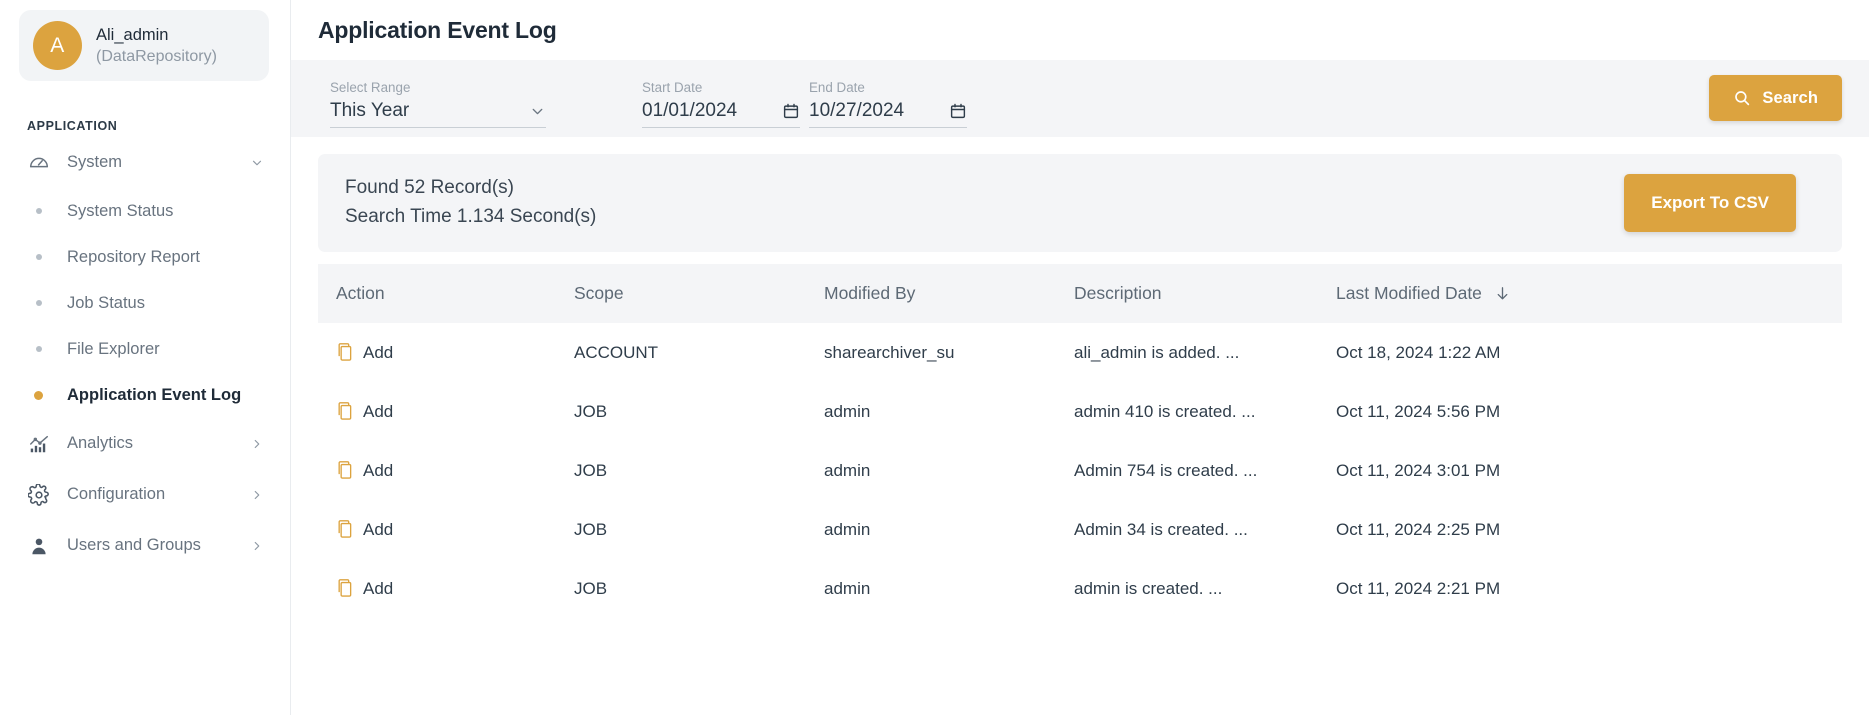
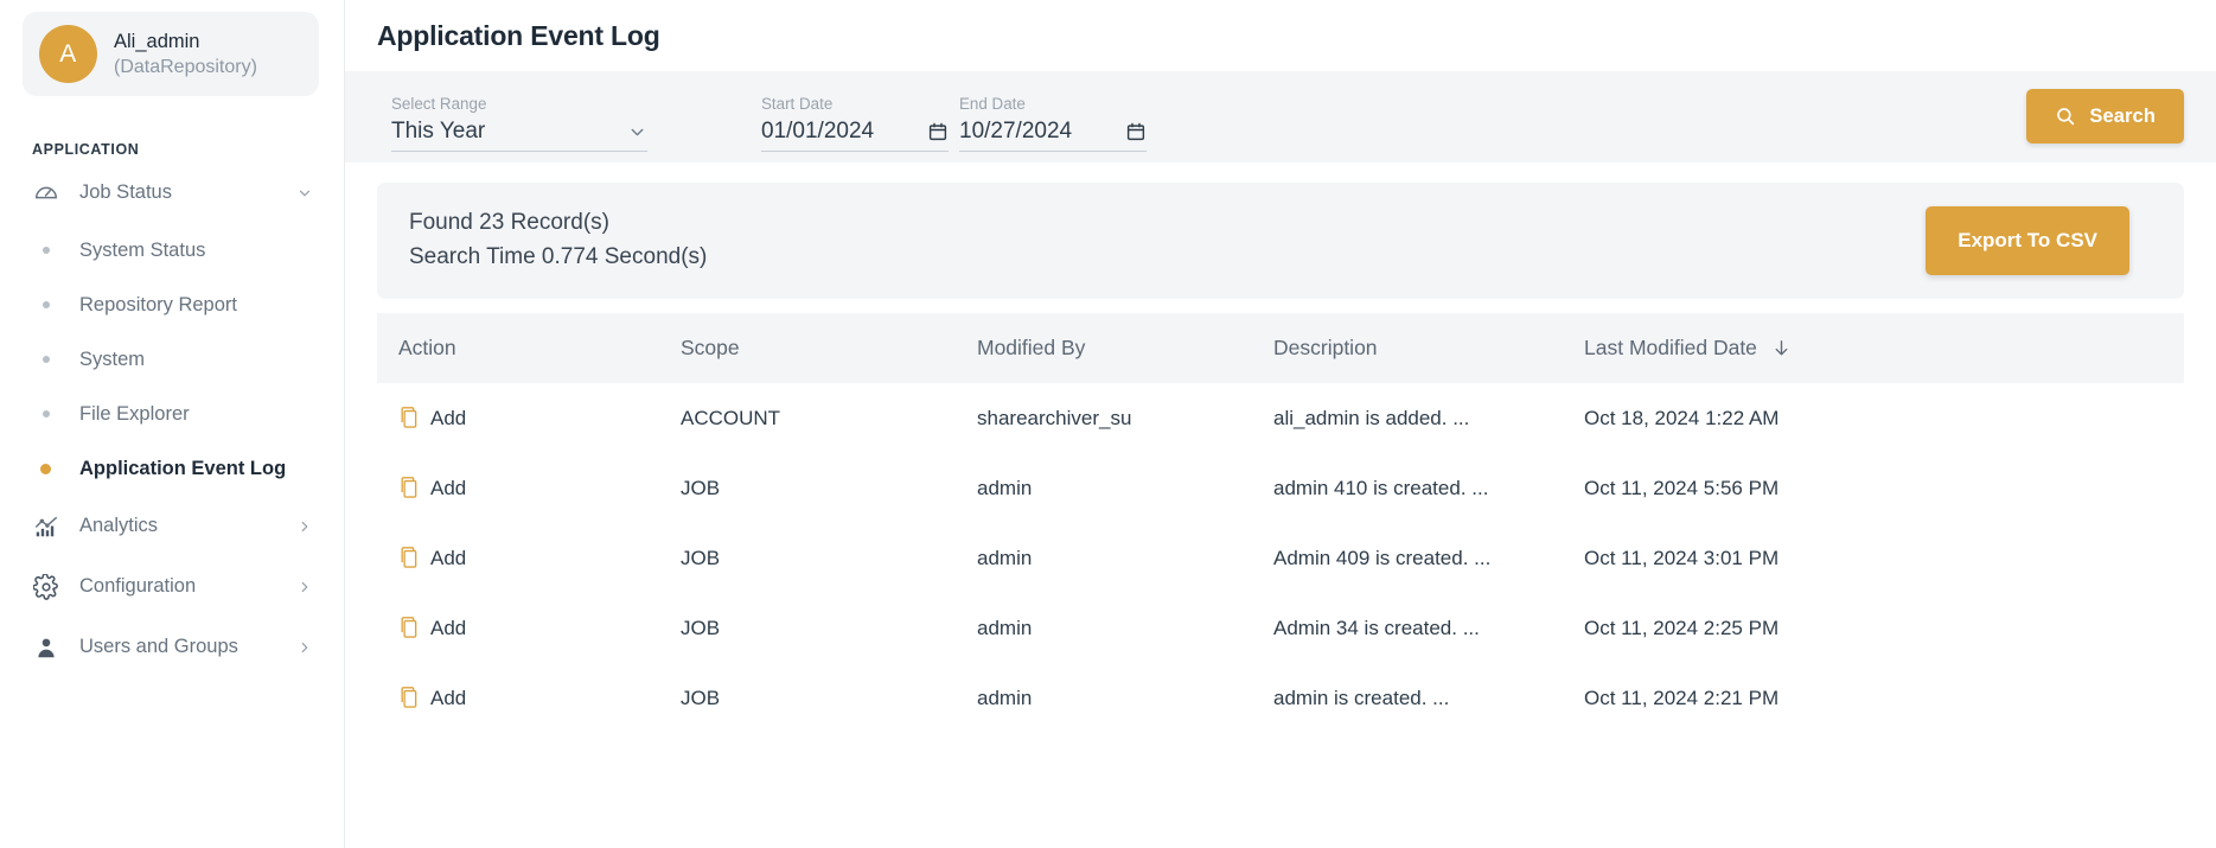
  A
  Ali_admin
  (DataRepository)
  APPLICATION
- System
+ Job Status
  System Status
  Repository Report
- Job Status
+ System
  File Explorer
  Application Event Log
  Analytics
  Configuration
  Users and Groups
  Application Event Log
  Select Range
  This Year
  Start Date
  01/01/2024
  End Date
  10/27/2024
  Search
- Found 52 Record(s)
+ Found 23 Record(s)
- Search Time 1.134 Second(s)
+ Search Time 0.774 Second(s)
  Export To CSV
  Action	Scope	Modified By	Description	Last Modified Date
  Add	ACCOUNT	sharearchiver_su	ali_admin is added. ...	Oct 18, 2024 1:22 AM
  Add	JOB	admin	admin 410 is created. ...	Oct 11, 2024 5:56 PM
- Add	JOB	admin	Admin 754 is created. ...	Oct 11, 2024 3:01 PM
+ Add	JOB	admin	Admin 409 is created. ...	Oct 11, 2024 3:01 PM
  Add	JOB	admin	Admin 34 is created. ...	Oct 11, 2024 2:25 PM
  Add	JOB	admin	admin is created. ...	Oct 11, 2024 2:21 PM
